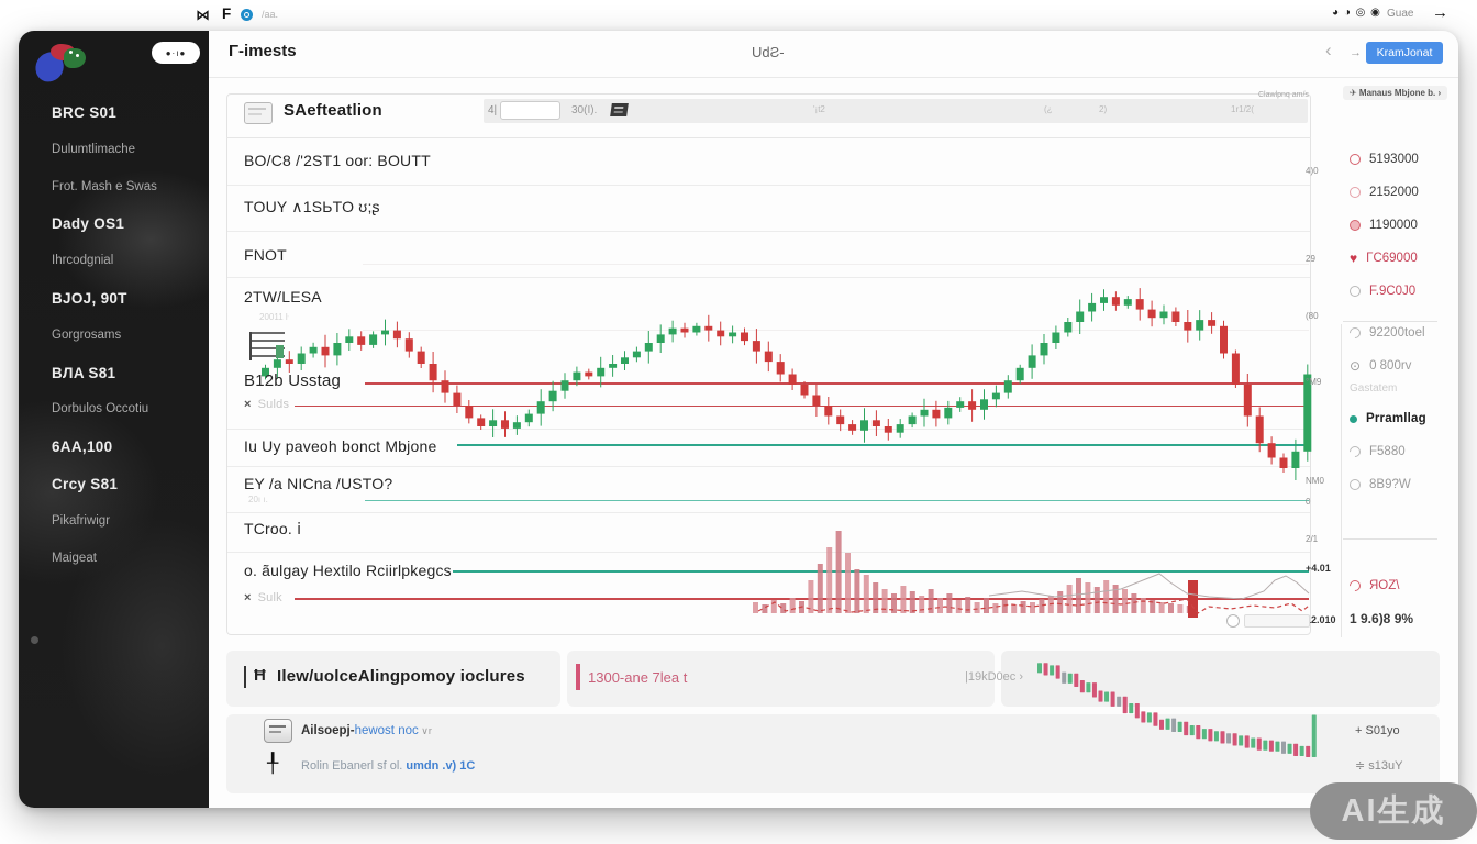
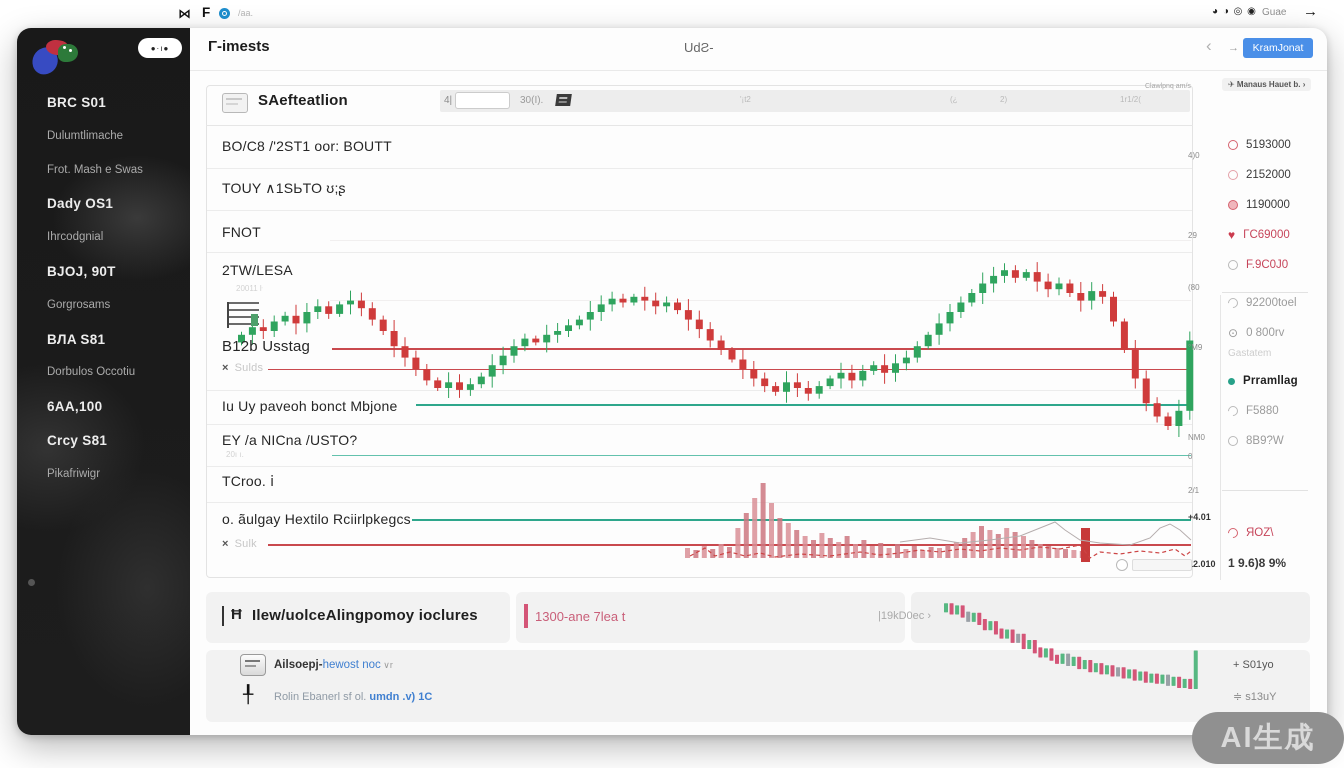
  ⋈
  F
  /aa.
  ◕ ◑ ◎ ◉
  Guae
  →
  ●·ı●
  BRC S01
  Dulumtlimache
  Frot. Mash e Swas
  Dady OS1
  Ihrcodgnial
  BJOJ, 90T
  Gorgrosams
  BЛA S81
  Dorbulos Occotiu
  6AA,100
  Crcy S81
  Pikafriwigr
- Maigeat
  Γ-imests
  UdƧ-
  ‹
  →
  KramJonat
  SAefteatlion
  4|
  30(I).
  '¡t2
  (¿
  2)
  1r1/2(
  BO/C8 /'2ST1 oor: BOUTT
  TOUY ∧1SЬTO ʊ;ʂ
  FNOT
  2TW/LESA
  B12b Usstag
  × Sulds
  Iu Uy paveoh bonct Mbjone
  EY /a NICna /USTO?
  TCroo. ⅰ
  o. ãulgay Hextilo Rciirlpkegcs
  × Sulk
  4)0
  29
  (80
  °M9
  NM0
  0
  2/1
  +4.01
  2.010
  20011 ŀ
  20ı ı.
  Ħ
  Ilew/uolceAlingpomoy ioclures
  1300-ane 7lea t
  |19kD0ec ›
  + S01yo
  ≑ s13uY
  Ailsoepj-hewost noc ∨r
  ╀
  Rolin Ebanerl sf ol. umdn .v) 1C
- ✈ Manaus Mbjone b. ›
+ ✈ Manaus Hauet b. ›
  5193000
  2152000
  1190000
  ♥
  ΓC69000
  F.9C0J0
  92200toel
  ⊙
  0 800rv
  Gastatem
  Prramllag
  F5880
  8B9?W
  ЯOZ\
  1 9.6)8 9%
  AI生成
